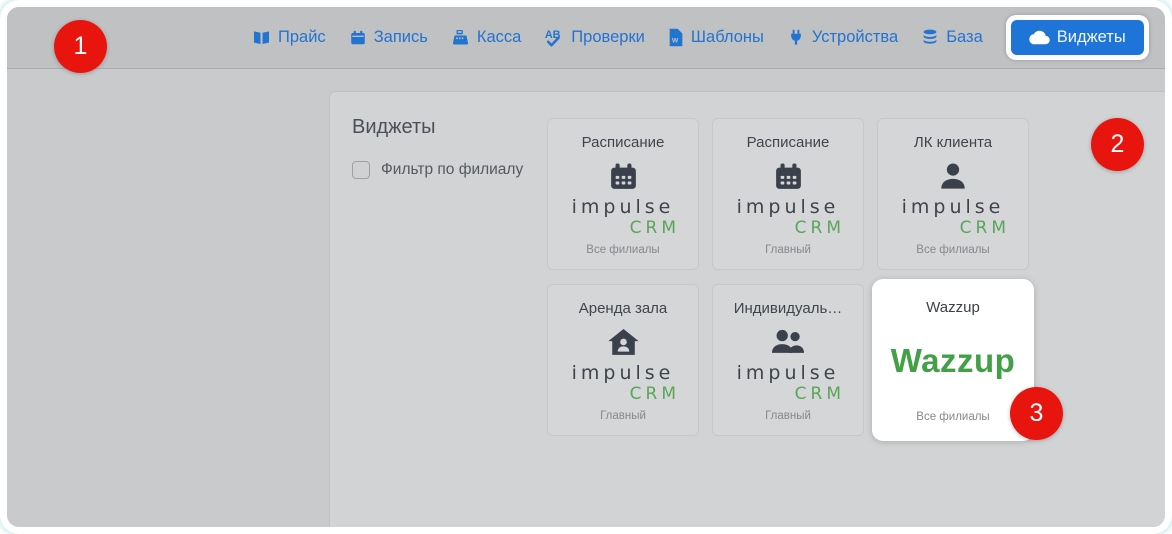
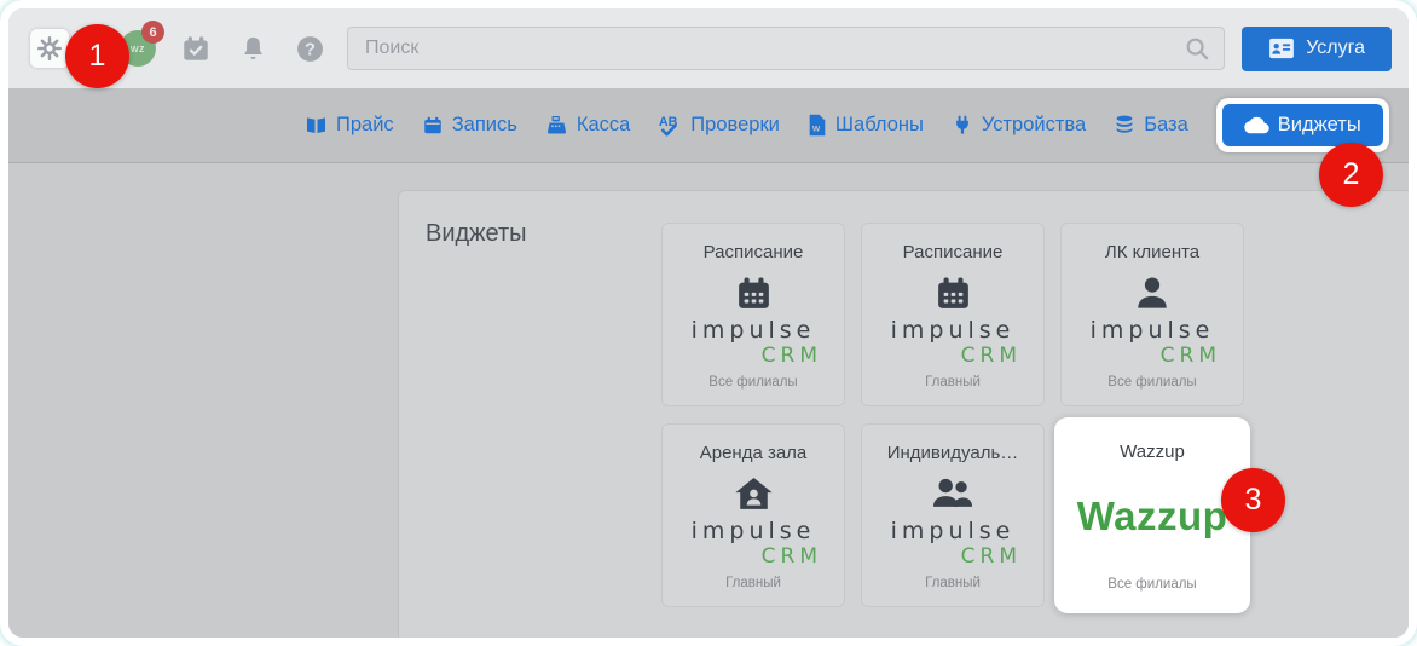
+ wz
+ 6
+ ?
+ Поиск
+ Услуга
  Прайс
  Запись
  Касса
  AB
  Проверки
  w
  Шаблоны
  Устройства
  База
  Виджеты
  Виджеты
- Фильтр по филиалу
  Расписание
  impulse
  CRM
  Все филиалы
  Расписание
  impulse
  CRM
  Главный
  ЛК клиента
  impulse
  CRM
  Все филиалы
  Аренда зала
  impulse
  CRM
  Главный
  Индивидуаль…
  impulse
  CRM
  Главный
  Wazzup
  Wazzup
  Все филиалы
  1
  2
  3
